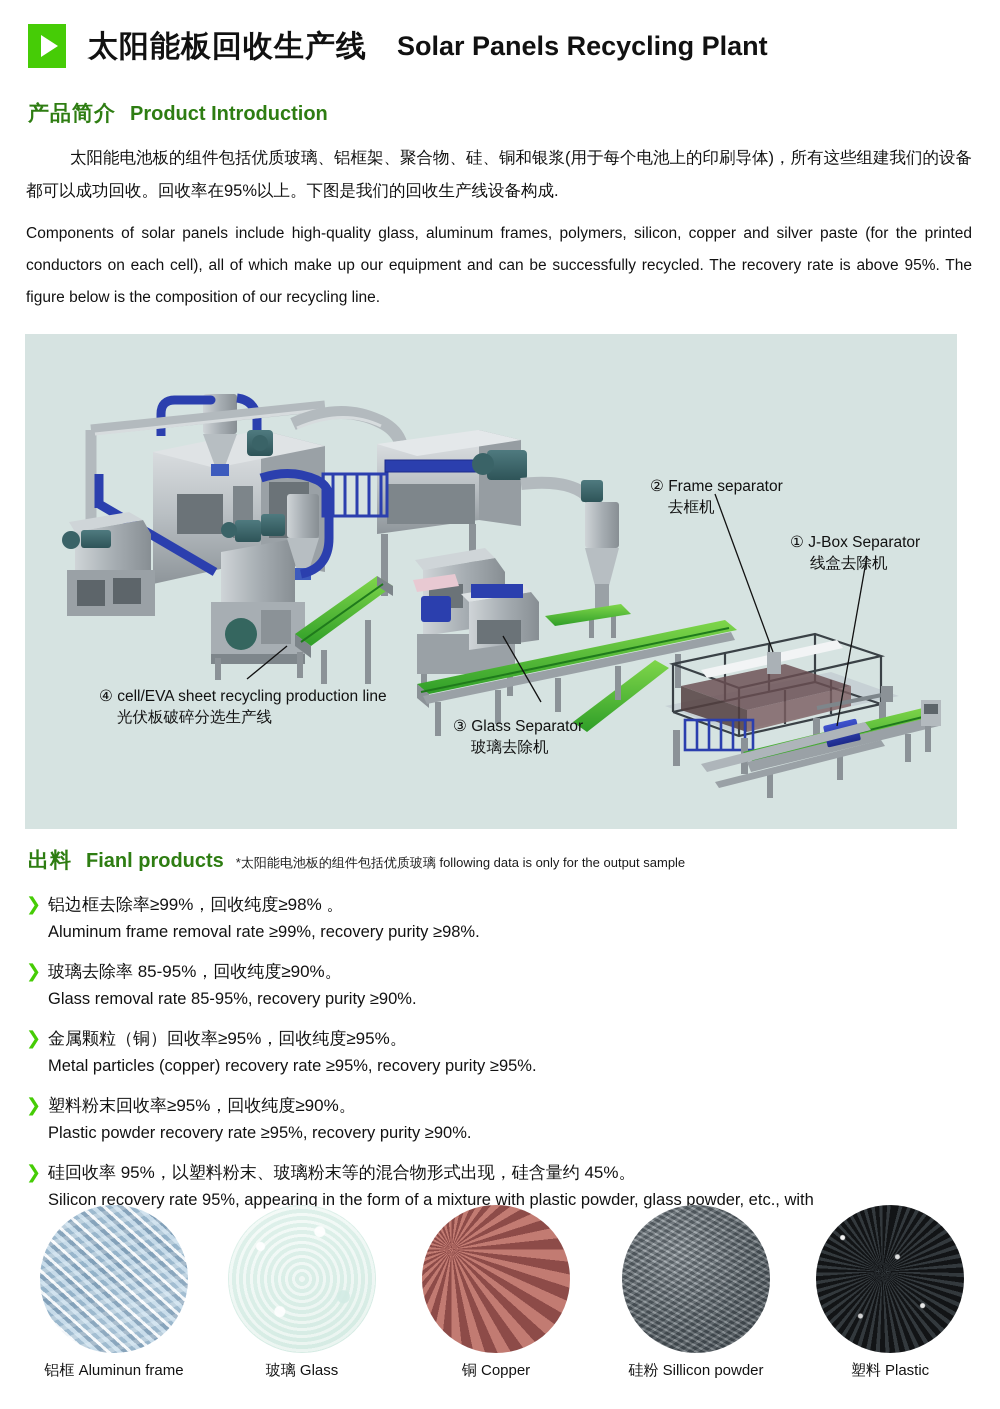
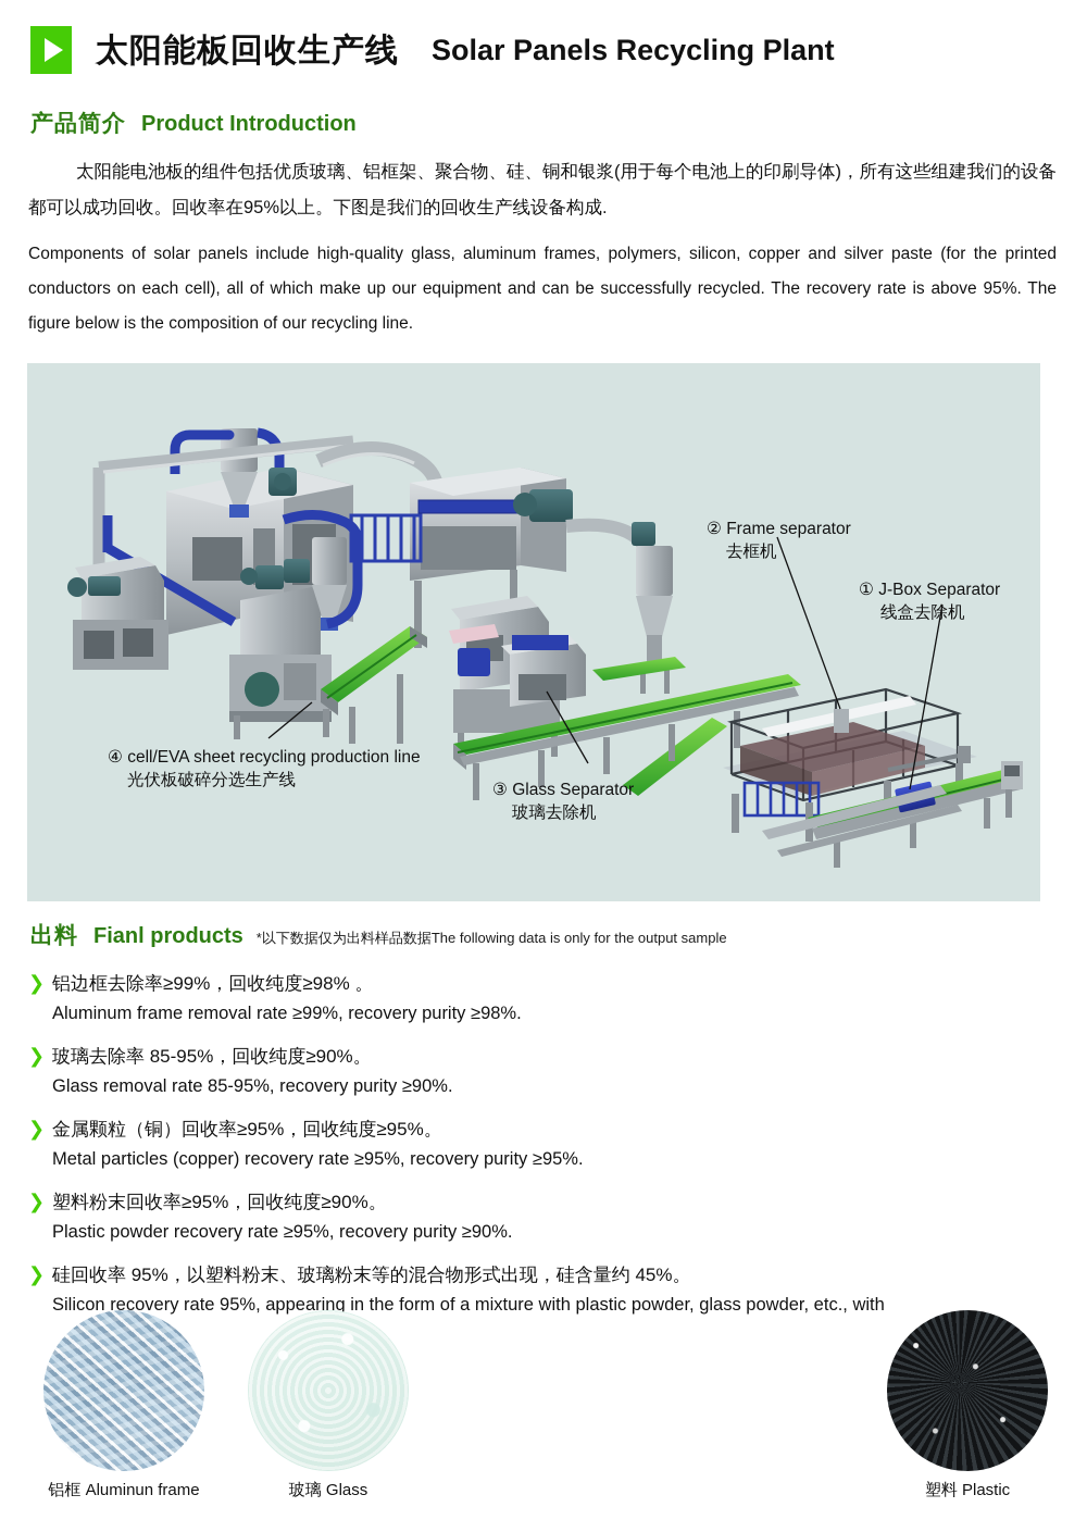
  太阳能板回收生产线
  Solar Panels Recycling Plant
  产品简介
  Product Introduction
  太阳能电池板的组件包括优质玻璃、铝框架、聚合物、硅、铜和银浆(用于每个电池上的印刷导体)，所有这些组建我们的设备都可以成功回收。回收率在95%以上。下图是我们的回收生产线设备构成.
  Components of solar panels include high-quality glass, aluminum frames, polymers, silicon, copper and silver paste (for the printed conductors on each cell), all of which make up our equipment and can be successfully recycled. The recovery rate is above 95%. The figure below is the composition of our recycling line.
  ② Frame separator
  去框机
  ① J-Box Separator
  线盒去除机
  ④ cell/EVA sheet recycling production line
  光伏板破碎分选生产线
  ③ Glass Separator
  玻璃去除机
  出料
  Fianl products
- *太阳能电池板的组件包括优质玻璃 following data is only for the output sample
+ *以下数据仅为出料样品数据The following data is only for the output sample
  ❯
  铝边框去除率≥99%，回收纯度≥98% 。
  Aluminum frame removal rate ≥99%, recovery purity ≥98%.
  ❯
  玻璃去除率 85-95%，回收纯度≥90%。
  Glass removal rate 85-95%, recovery purity ≥90%.
  ❯
  金属颗粒（铜）回收率≥95%，回收纯度≥95%。
  Metal particles (copper) recovery rate ≥95%, recovery purity ≥95%.
  ❯
  塑料粉末回收率≥95%，回收纯度≥90%。
  Plastic powder recovery rate ≥95%, recovery purity ≥90%.
  ❯
  硅回收率 95%，以塑料粉末、玻璃粉末等的混合物形式出现，硅含量约 45%。
  Silicon recovery rate 95%, appearing in the form of a mixture with plastic powder, glass powder, etc., with
  铝框 Aluminun frame
  玻璃 Glass
- 铜 Copper
- 硅粉 Sillicon powder
  塑料 Plastic
